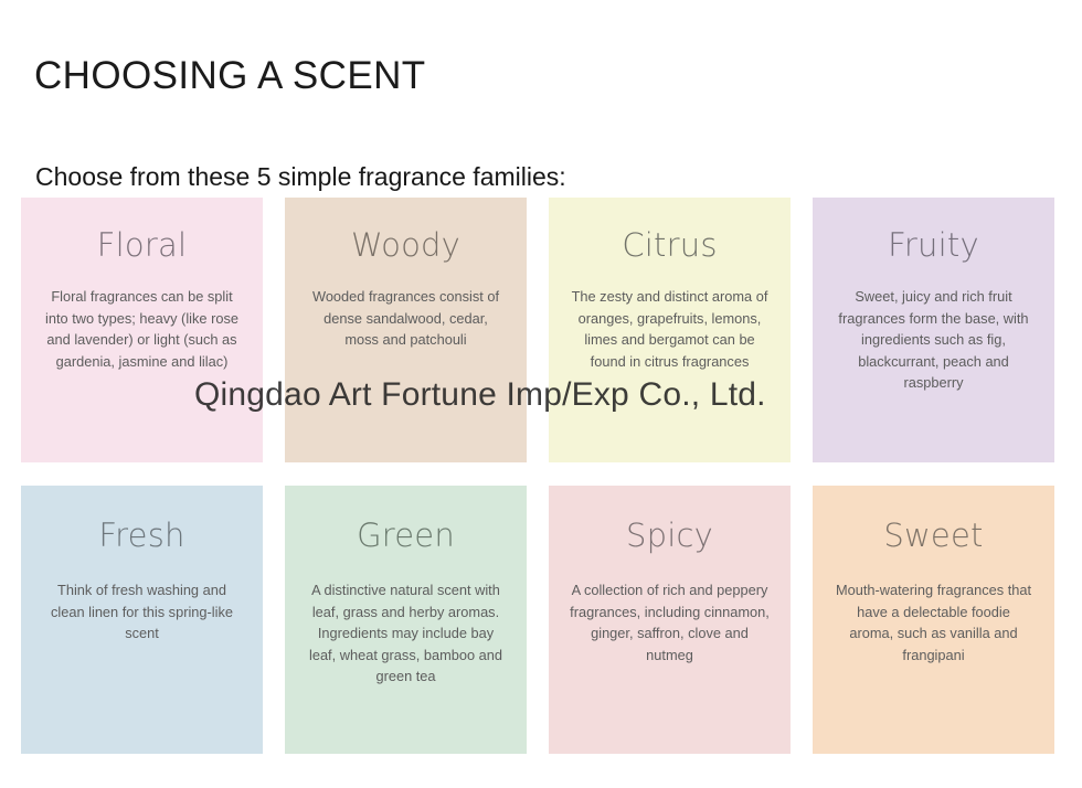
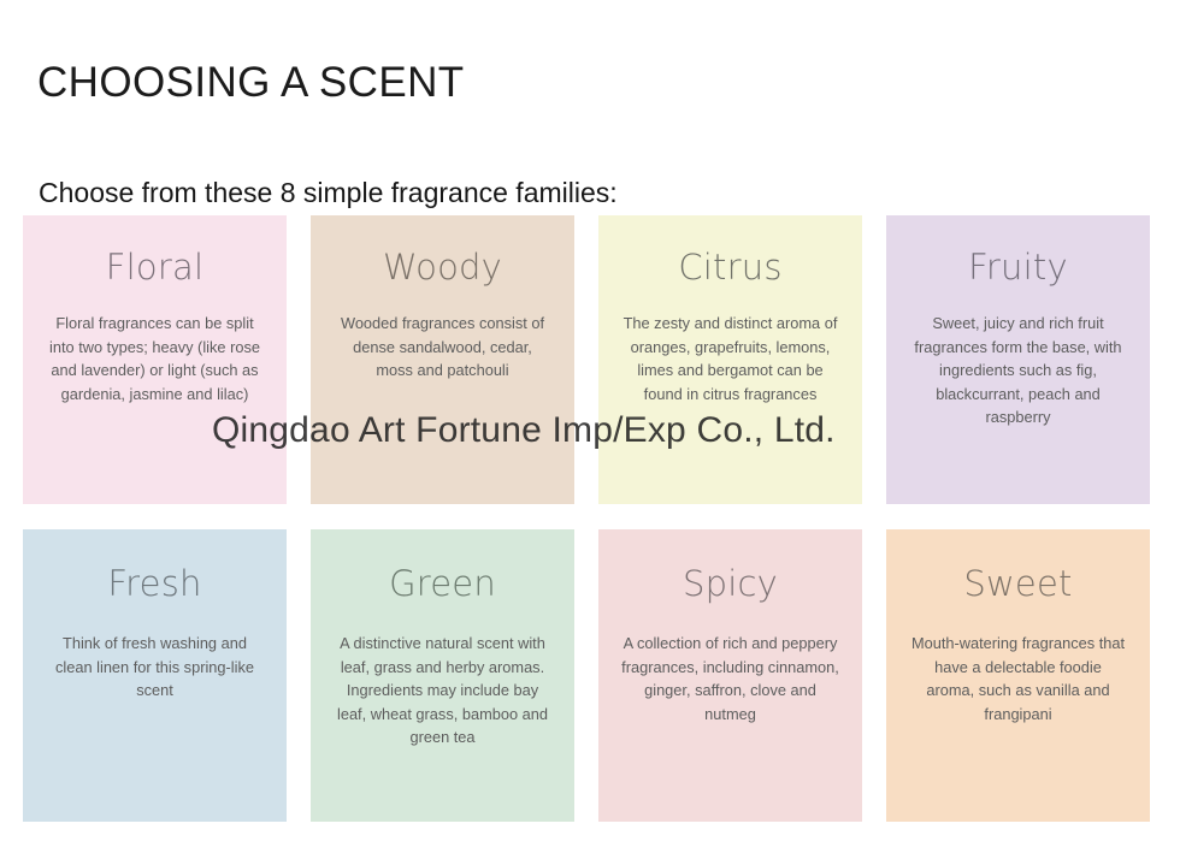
  CHOOSING A SCENT
- Choose from these 5 simple fragrance families:
+ Choose from these 8 simple fragrance families:
  Floral
  Floral fragrances can be split into two types; heavy (like rose and lavender) or light (such as gardenia, jasmine and lilac)
  Woody
  Wooded fragrances consist of dense sandalwood, cedar, moss and patchouli
  Citrus
  The zesty and distinct aroma of oranges, grapefruits, lemons, limes and bergamot can be found in citrus fragrances
  Fruity
  Sweet, juicy and rich fruit fragrances form the base, with ingredients such as fig, blackcurrant, peach and raspberry
  Fresh
  Think of fresh washing and clean linen for this spring-like scent
  Green
  A distinctive natural scent with leaf, grass and herby aromas. Ingredients may include bay leaf, wheat grass, bamboo and green tea
  Spicy
  A collection of rich and peppery fragrances, including cinnamon, ginger, saffron, clove and nutmeg
  Sweet
  Mouth-watering fragrances that have a delectable foodie aroma, such as vanilla and frangipani
  Qingdao Art Fortune Imp/Exp Co., Ltd.
